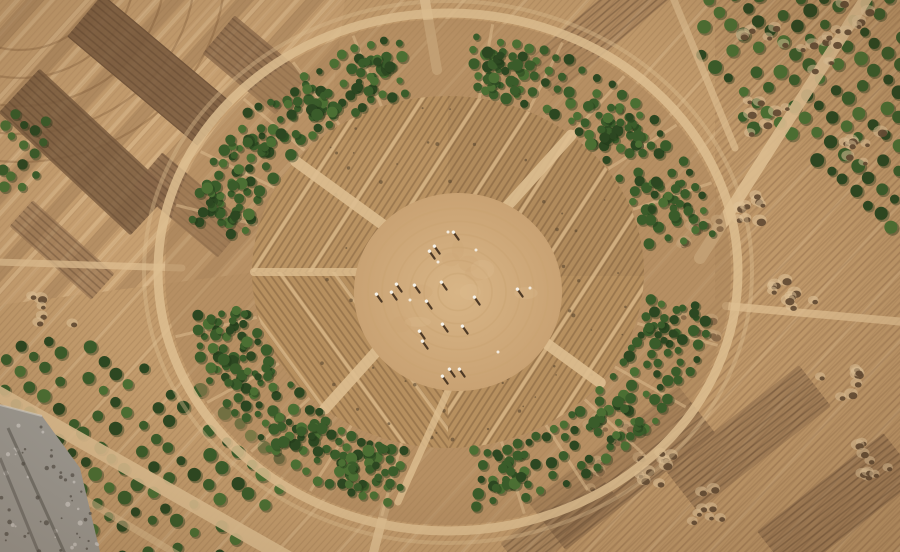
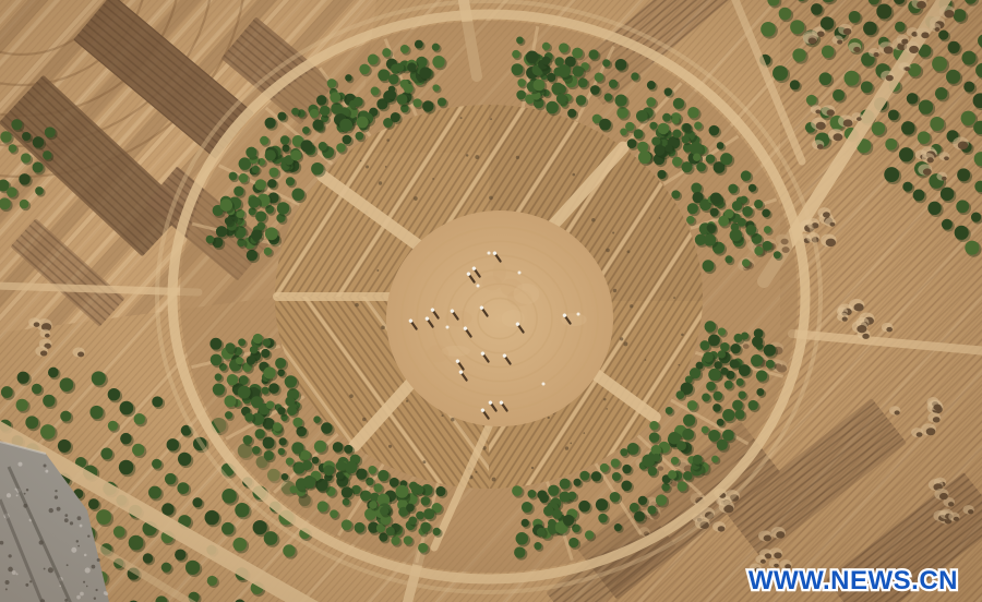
+ WWW.NEWS.CN
